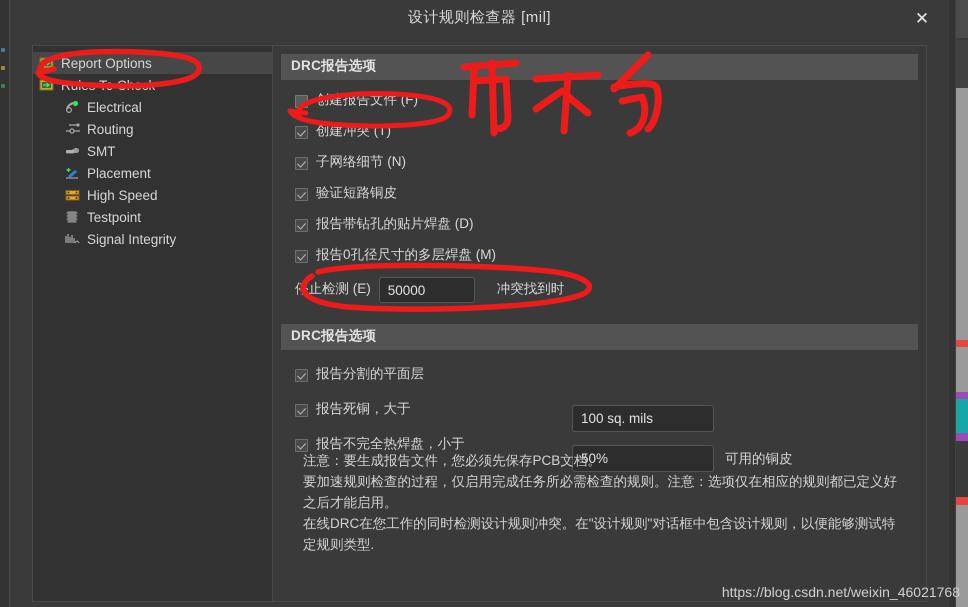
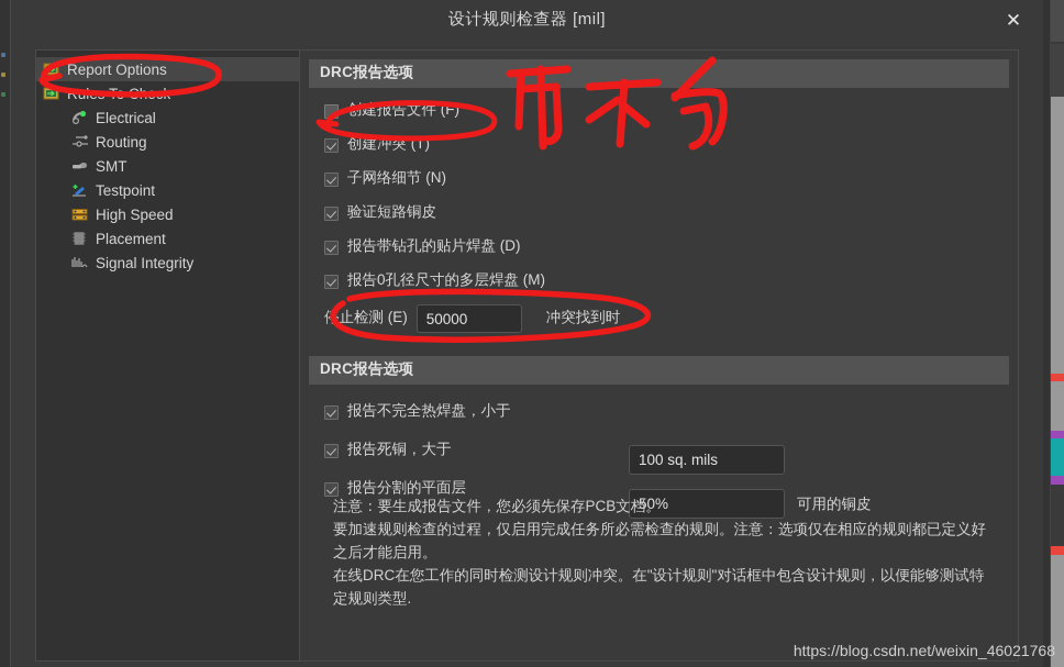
  设计规则检查器 [mil]
  ✕
  Report Options
  Electrical
  Routing
  SMT
- Placement
+ Testpoint
  High Speed
- Testpoint
+ Placement
  Signal Integrity
  DRC报告选项
  建报告文件 (F)
  创建冲突 (T)
  子网络细节 (N)
  验证短路铜皮
  报告带钻孔的贴片焊盘 (D)
  报告0孔径尺寸的多层焊盘 (M)
  止检测 (E)
  50000
  冲突找到时
  DRC报告选项
- 报告分割的平面层
+ 报告不完全热焊盘，小于
  报告死铜，大于
- 报告不完全热焊盘，小于
+ 报告分割的平面层
  100 sq. mils
  50%
  可用的铜皮
  注意：要生成报告文件，您必须先保存PCB文档。
  要加速规则检查的过程，仅启用完成任务所必需检查的规则。注意：选项仅在相应的规则都已定义好之后才能启用。
  在线DRC在您工作的同时检测设计规则冲突。在"设计规则"对话框中包含设计规则，以便能够测试特定规则类型.
  https://blog.csdn.net/weixin_46021768
